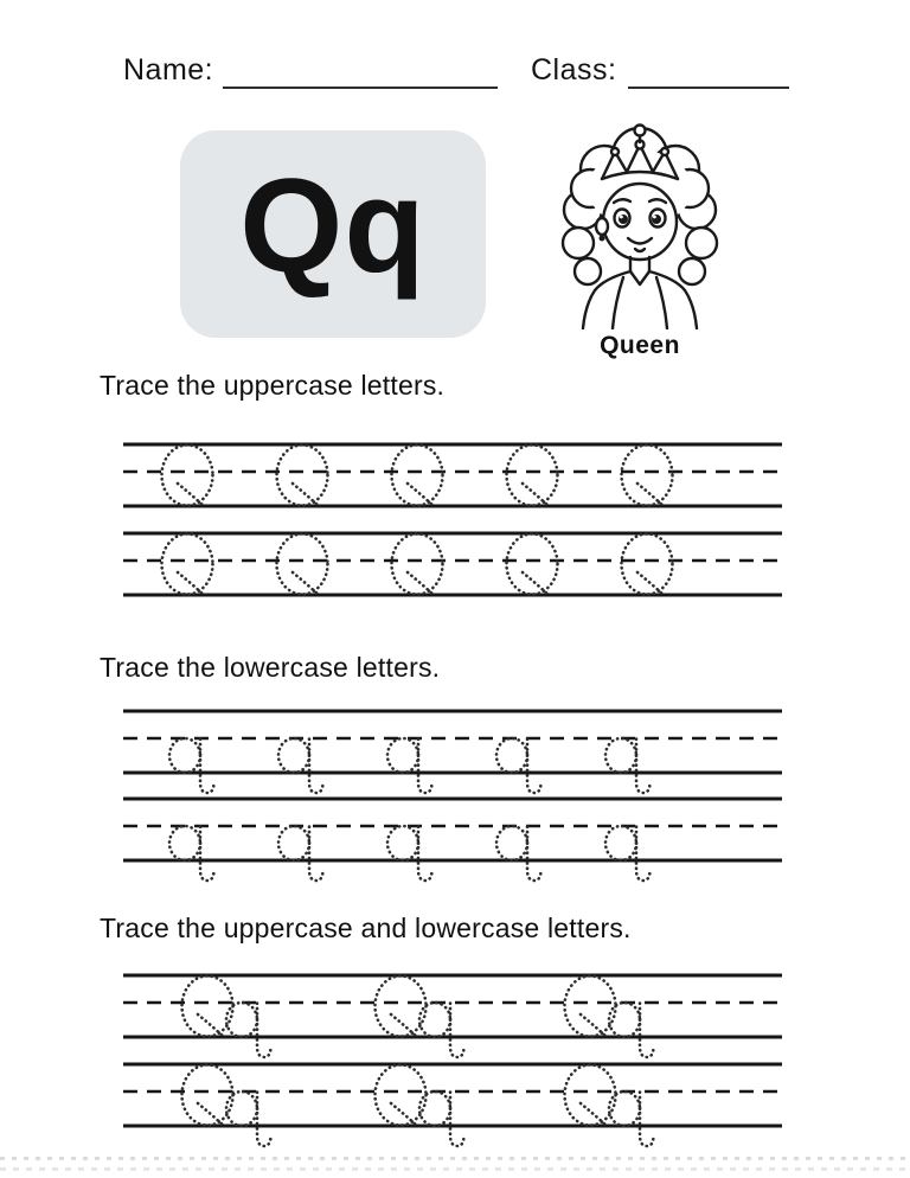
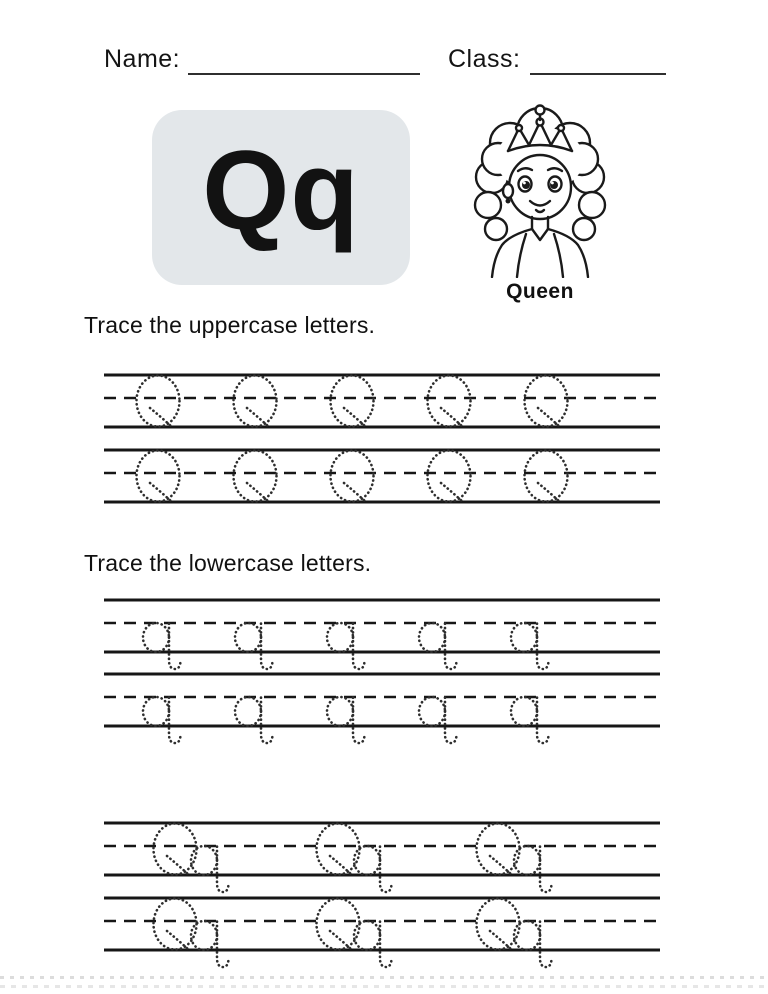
  Name:
  Class:
  Qq
  Queen
  Trace the uppercase letters.
  Trace the lowercase letters.
- Trace the uppercase and lowercase letters.
